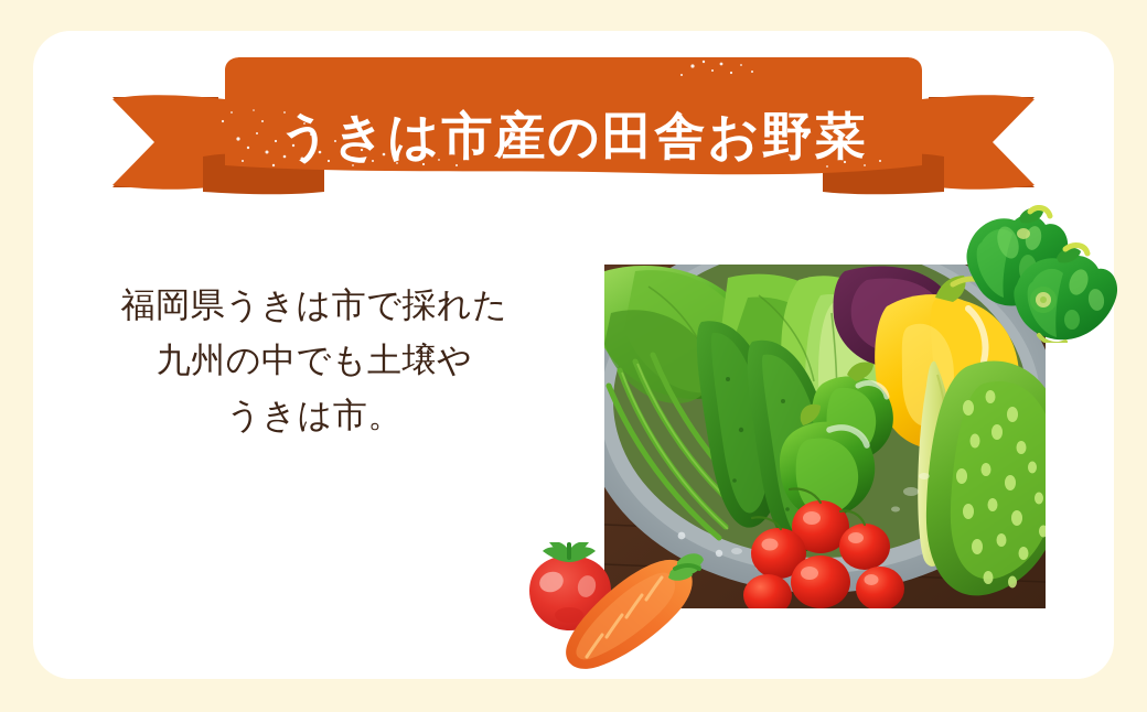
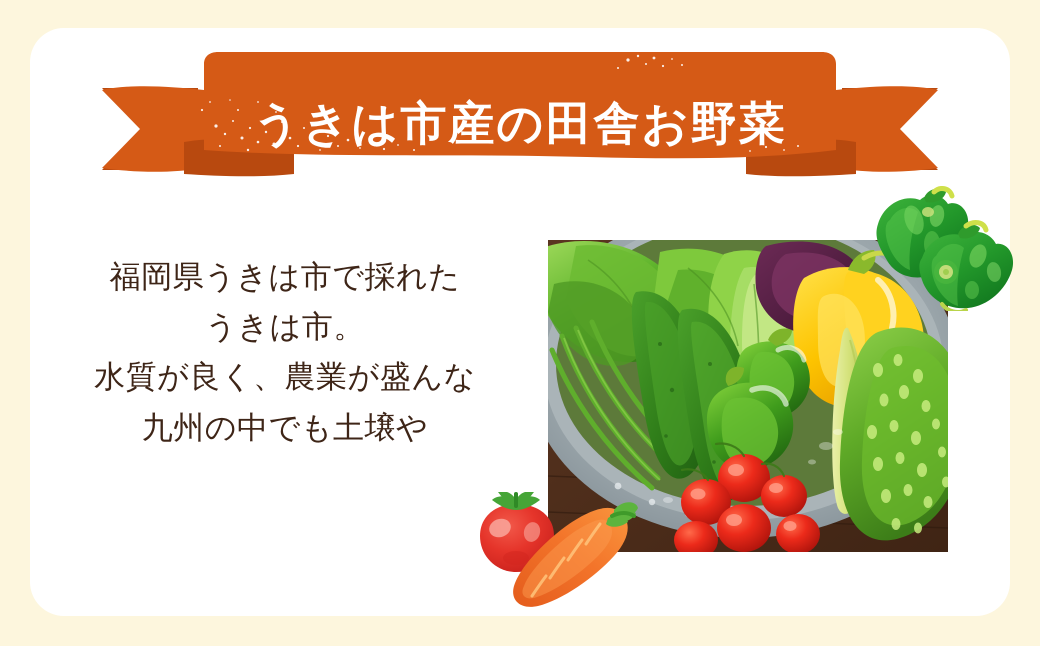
  うきは市産の田舎お野菜
  福岡県うきは市で採れた
- 九州の中でも土壌や
+ うきは市。
+ 水質が良く、農業が盛んな
- うきは市。
+ 九州の中でも土壌や
